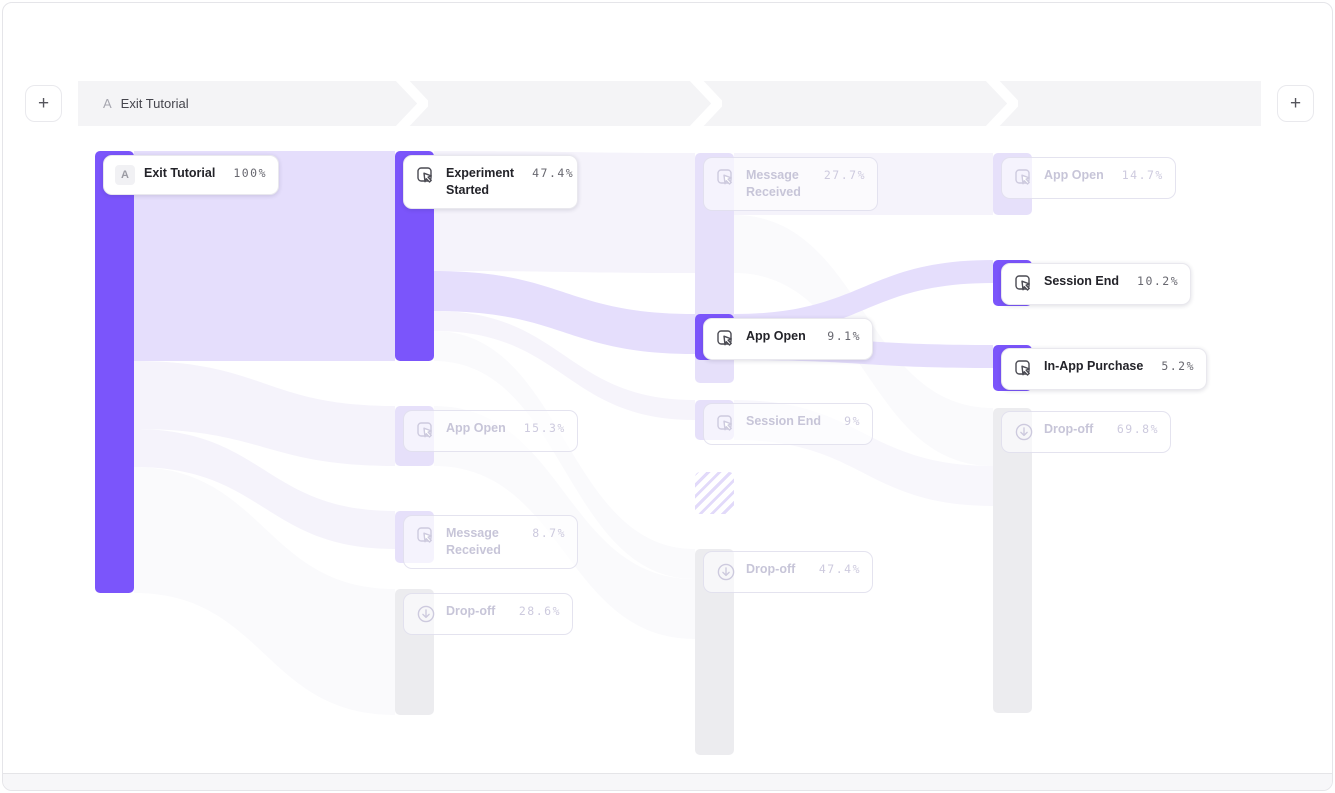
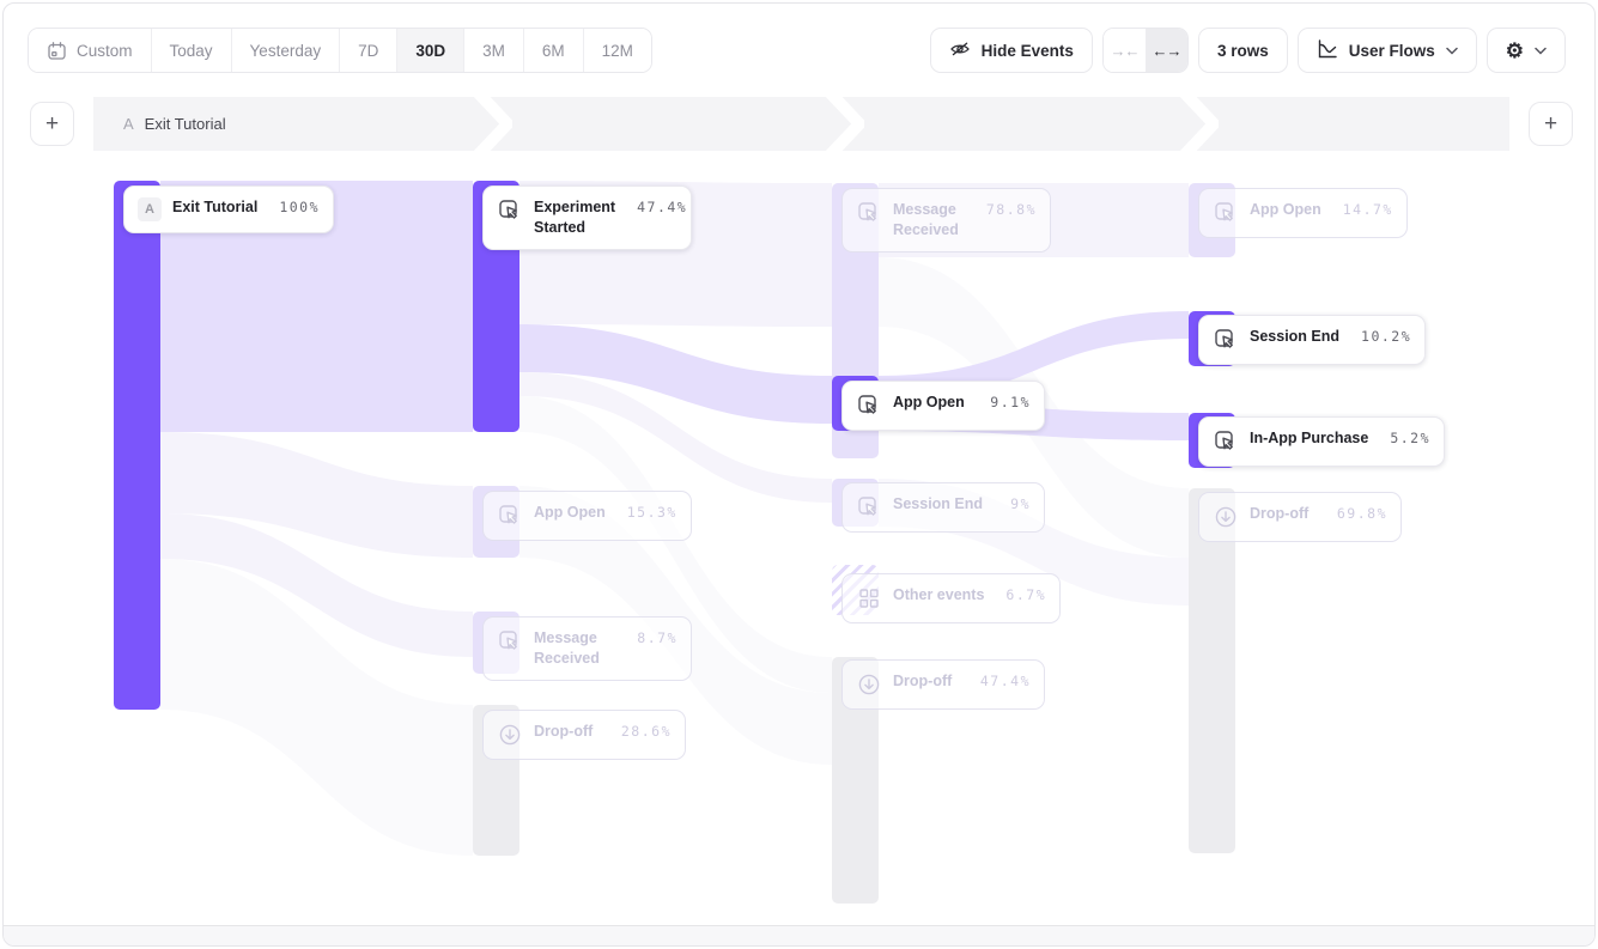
+ Custom
+ Today
+ Yesterday
+ 7D
+ 30D
+ 3M
+ 6M
+ 12M
+ Hide Events
+ →←
+ ←→
+ 3 rows
+ User Flows
+ ⚙
  +
  A
  Exit Tutorial
  +
  A
  Exit Tutorial
  100%
  Experiment Started
  47.4%
  App Open
  15.3%
  Message Received
  8.7%
  Drop-off
  28.6%
  Message Received
- 27.7%
+ 78.8%
  App Open
  9.1%
  Session End
  9%
+ Other events
+ 6.7%
  Drop-off
  47.4%
  App Open
  14.7%
  Session End
  10.2%
  In-App Purchase
  5.2%
  Drop-off
  69.8%
